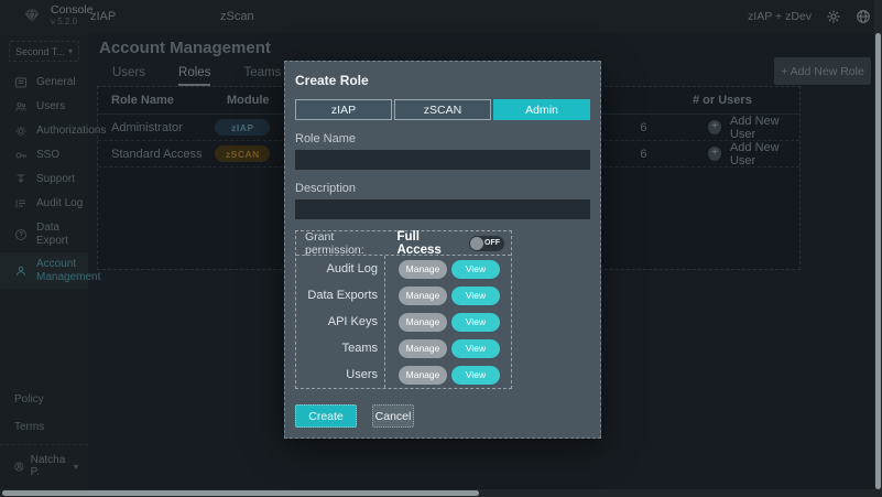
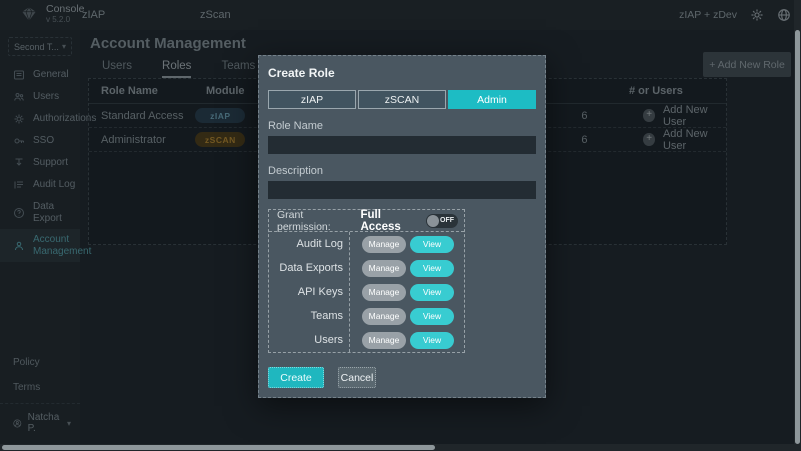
  Console
  v 5.2.0
  zIAP
  zScan
  zIAP + zDev
  Second T...
  ▾
  General
  Users
  Authorizations
  SSO
  Support
  Audit Log
  Data Export
  Account Managem
  Policy
  Terms
  Natcha P.
  ▾
  Account Management
  Users
  Roles
  Teams
  + Add New Role
  Role Name
  Module
  # or Users
- Administrator
+ Standard Access
  zIAP
  6
  +
  Add New User
- Standard Access
+ Administrator
  zSCAN
  6
  +
  Add New User
  Create Role
  zIAP
  zSCAN
  Admin
  Role Name
  Description
  Grant permission:
  Full Access
  Audit Log
  Manage
  View
  Data Exports
  Manage
  View
  API Keys
  Manage
  View
  Teams
  Manage
  View
  Users
  Manage
  View
  Create
  Cancel
